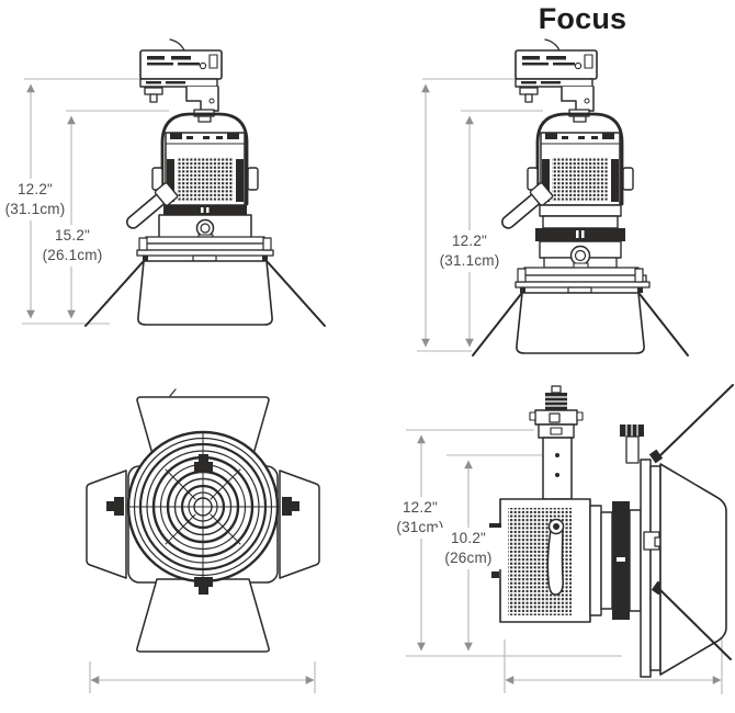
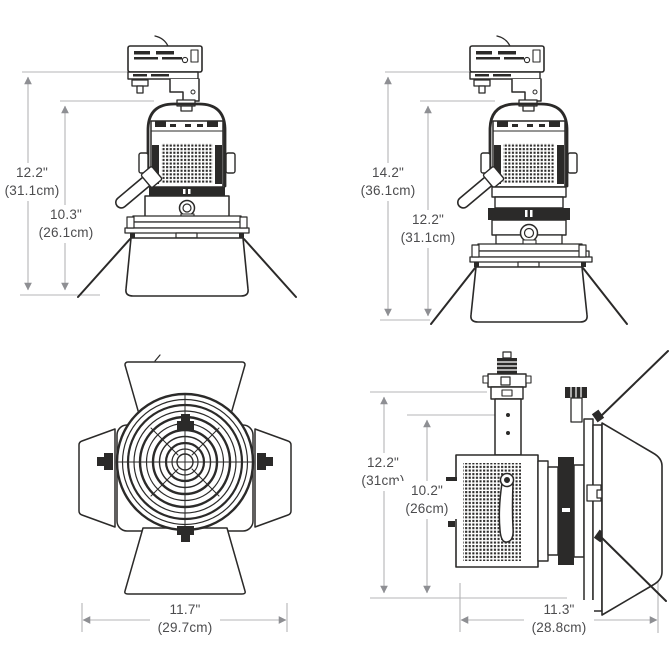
- Focus
  12.2"
  (31.1cm)
- 15.2"
+ 10.3"
  (26.1cm)
+ 14.2"
+ (36.1cm)
  12.2"
  (31.1cm)
+ 11.7"
+ (29.7cm)
  12.2"
  (31cm
  10.2"
  (26cm)
+ 11.3"
+ (28.8cm)
